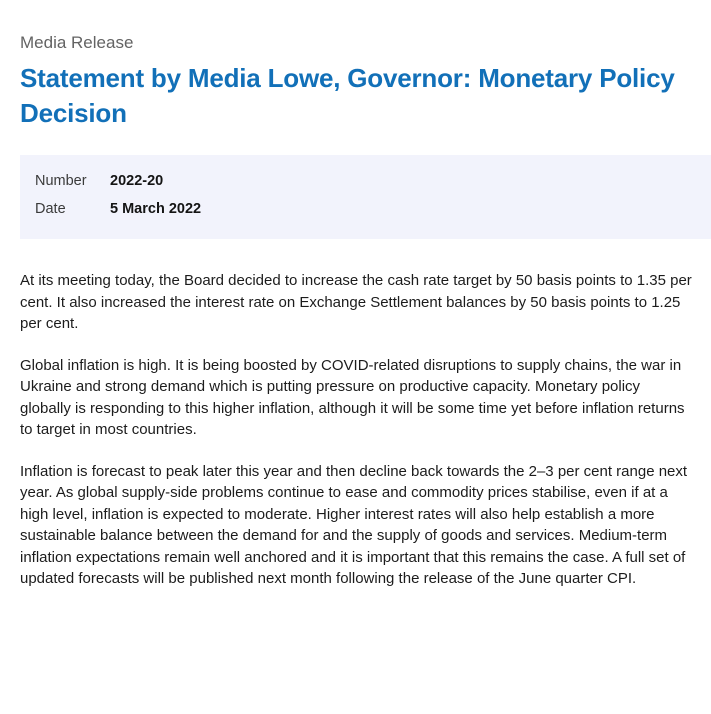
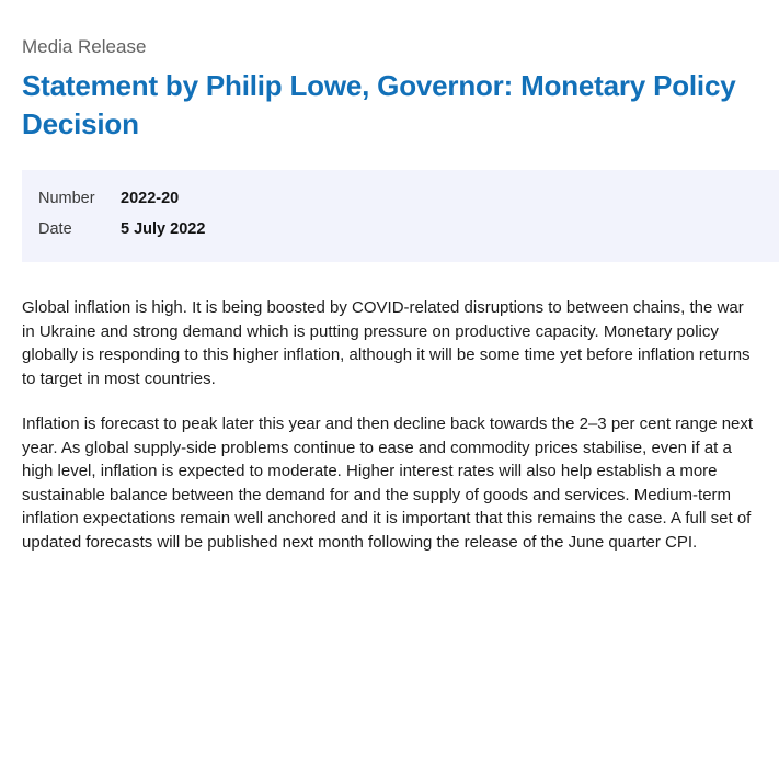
  Media Release
- Statement by Media Lowe, Governor: Monetary Policy Decision
+ Statement by Philip Lowe, Governor: Monetary Policy Decision
  Number
  2022-20
  Date
- 5 March 2022
+ 5 July 2022
- At its meeting today, the Board decided to increase the cash rate target by 50 basis points to 1.35 per cent. It also increased the interest rate on Exchange Settlement balances by 50 basis points to 1.25 per cent.
- Global inflation is high. It is being boosted by COVID-related disruptions to supply chains, the war in Ukraine and strong demand which is putting pressure on productive capacity. Monetary policy globally is responding to this higher inflation, although it will be some time yet before inflation returns to target in most countries.
+ Global inflation is high. It is being boosted by COVID-related disruptions to between chains, the war in Ukraine and strong demand which is putting pressure on productive capacity. Monetary policy globally is responding to this higher inflation, although it will be some time yet before inflation returns to target in most countries.
  Inflation is forecast to peak later this year and then decline back towards the 2–3 per cent range next year. As global supply-side problems continue to ease and commodity prices stabilise, even if at a high level, inflation is expected to moderate. Higher interest rates will also help establish a more sustainable balance between the demand for and the supply of goods and services. Medium-term inflation expectations remain well anchored and it is important that this remains the case. A full set of updated forecasts will be published next month following the release of the June quarter CPI.
